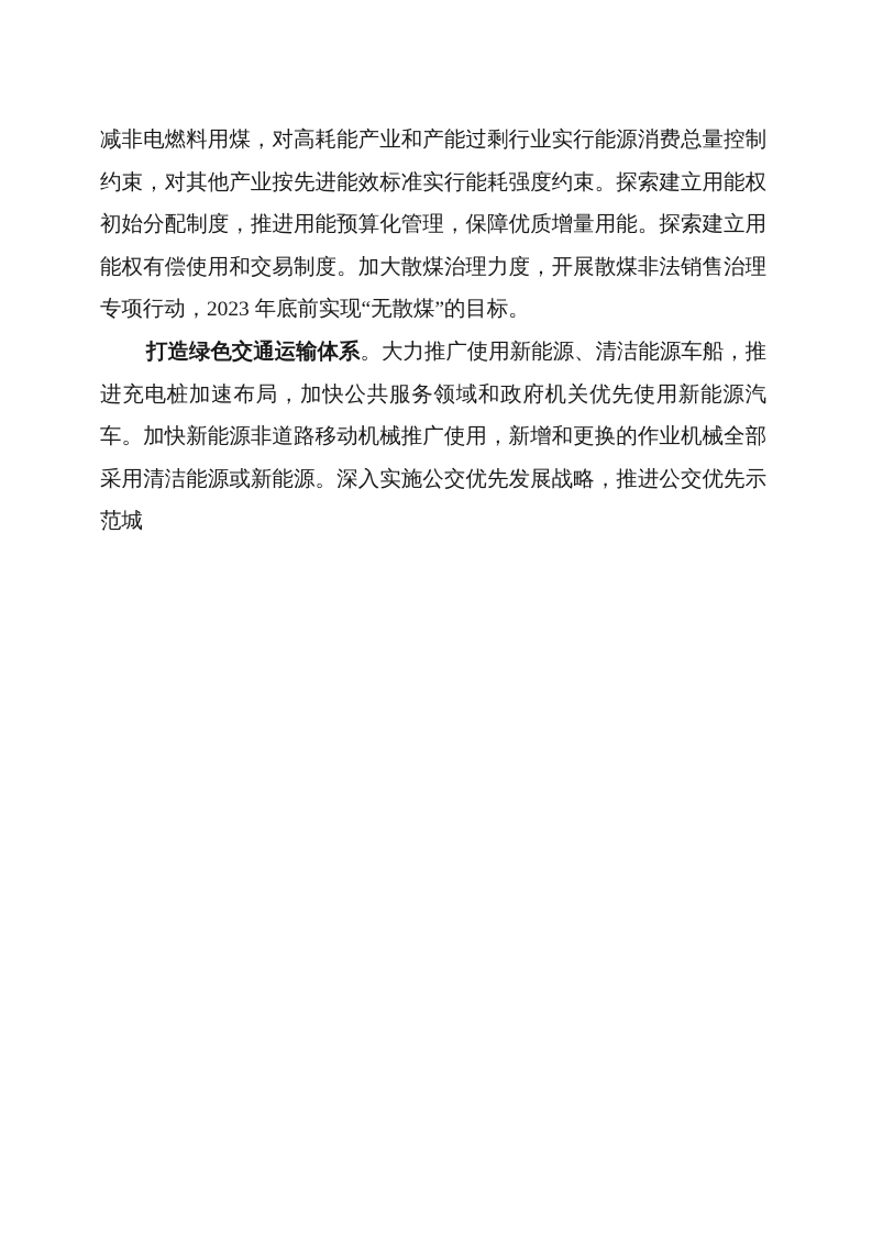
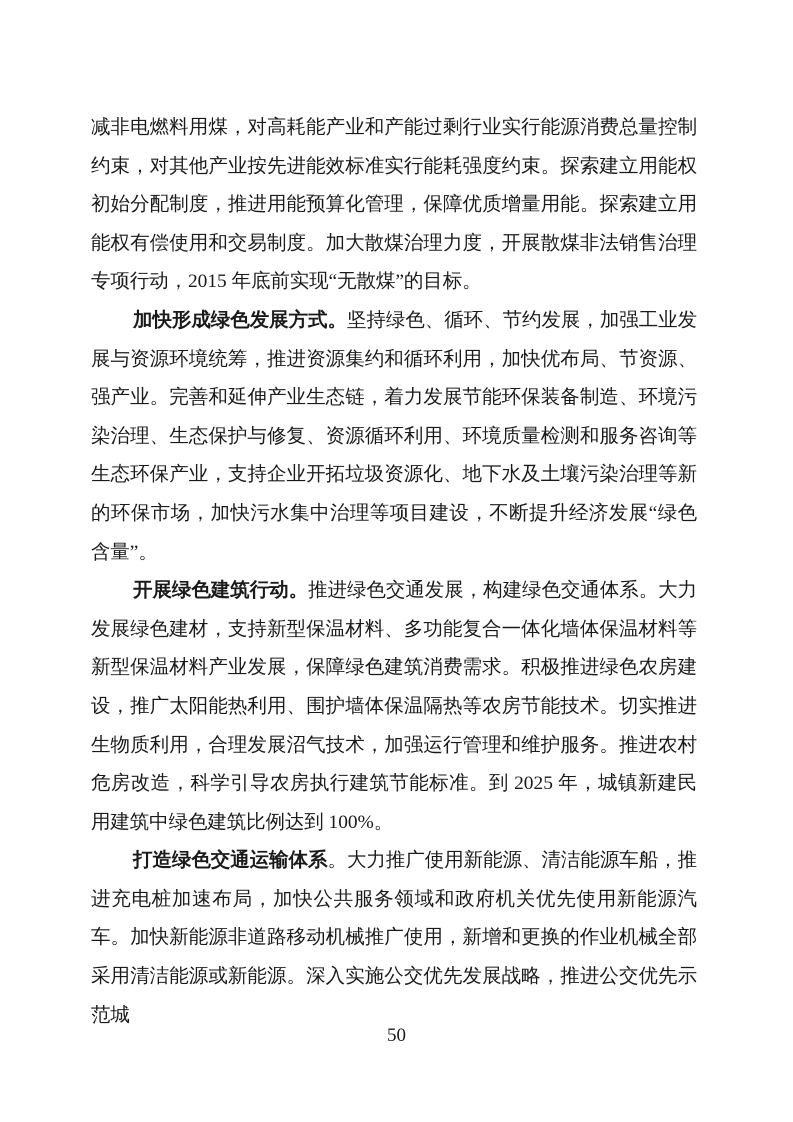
- 减非电燃料用煤，对高耗能产业和产能过剩行业实行能源消费总量控制约束，对其他产业按先进能效标准实行能耗强度约束。探索建立用能权初始分配制度，推进用能预算化管理，保障优质增量用能。探索建立用能权有偿使用和交易制度。加大散煤治理力度，开展散煤非法销售治理专项行动，2023 年底前实现“无散煤”的目标。
+ 减非电燃料用煤，对高耗能产业和产能过剩行业实行能源消费总量控制约束，对其他产业按先进能效标准实行能耗强度约束。探索建立用能权初始分配制度，推进用能预算化管理，保障优质增量用能。探索建立用能权有偿使用和交易制度。加大散煤治理力度，开展散煤非法销售治理专项行动，2015 年底前实现“无散煤”的目标。
+ 加快形成绿色发展方式。坚持绿色、循环、节约发展，加强工业发展与资源环境统筹，推进资源集约和循环利用，加快优布局、节资源、强产业。完善和延伸产业生态链，着力发展节能环保装备制造、环境污染治理、生态保护与修复、资源循环利用、环境质量检测和服务咨询等生态环保产业，支持企业开拓垃圾资源化、地下水及土壤污染治理等新的环保市场，加快污水集中治理等项目建设，不断提升经济发展“绿色含量”。
+ 开展绿色建筑行动。推进绿色交通发展，构建绿色交通体系。大力发展绿色建材，支持新型保温材料、多功能复合一体化墙体保温材料等新型保温材料产业发展，保障绿色建筑消费需求。积极推进绿色农房建设，推广太阳能热利用、围护墙体保温隔热等农房节能技术。切实推进生物质利用，合理发展沼气技术，加强运行管理和维护服务。推进农村危房改造，科学引导农房执行建筑节能标准。到 2025 年，城镇新建民用建筑中绿色建筑比例达到 100%。
  打造绿色交通运输体系。大力推广使用新能源、清洁能源车船，推进充电桩加速布局，加快公共服务领域和政府机关优先使用新能源汽车。加快新能源非道路移动机械推广使用，新增和更换的作业机械全部采用清洁能源或新能源。深入实施公交优先发展战略，推进公交优先示范城
+ 50
